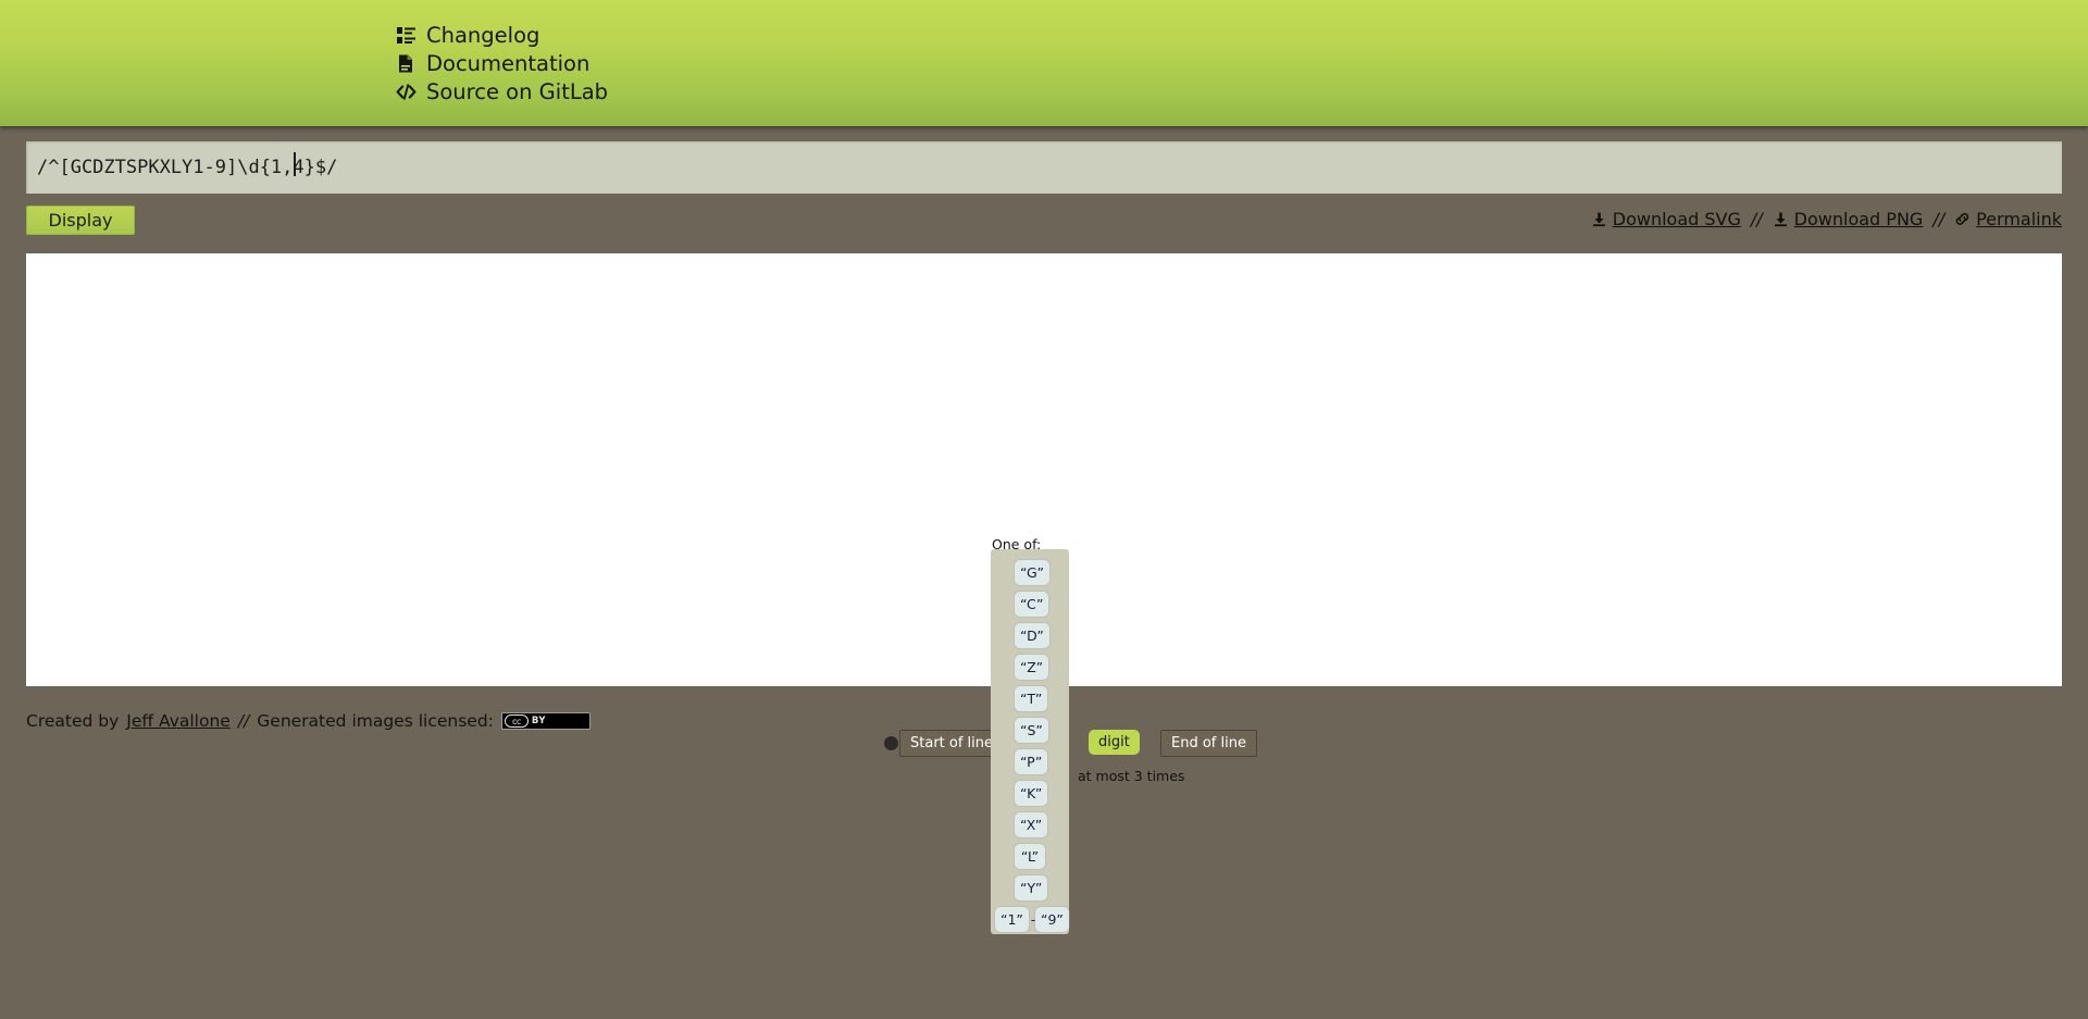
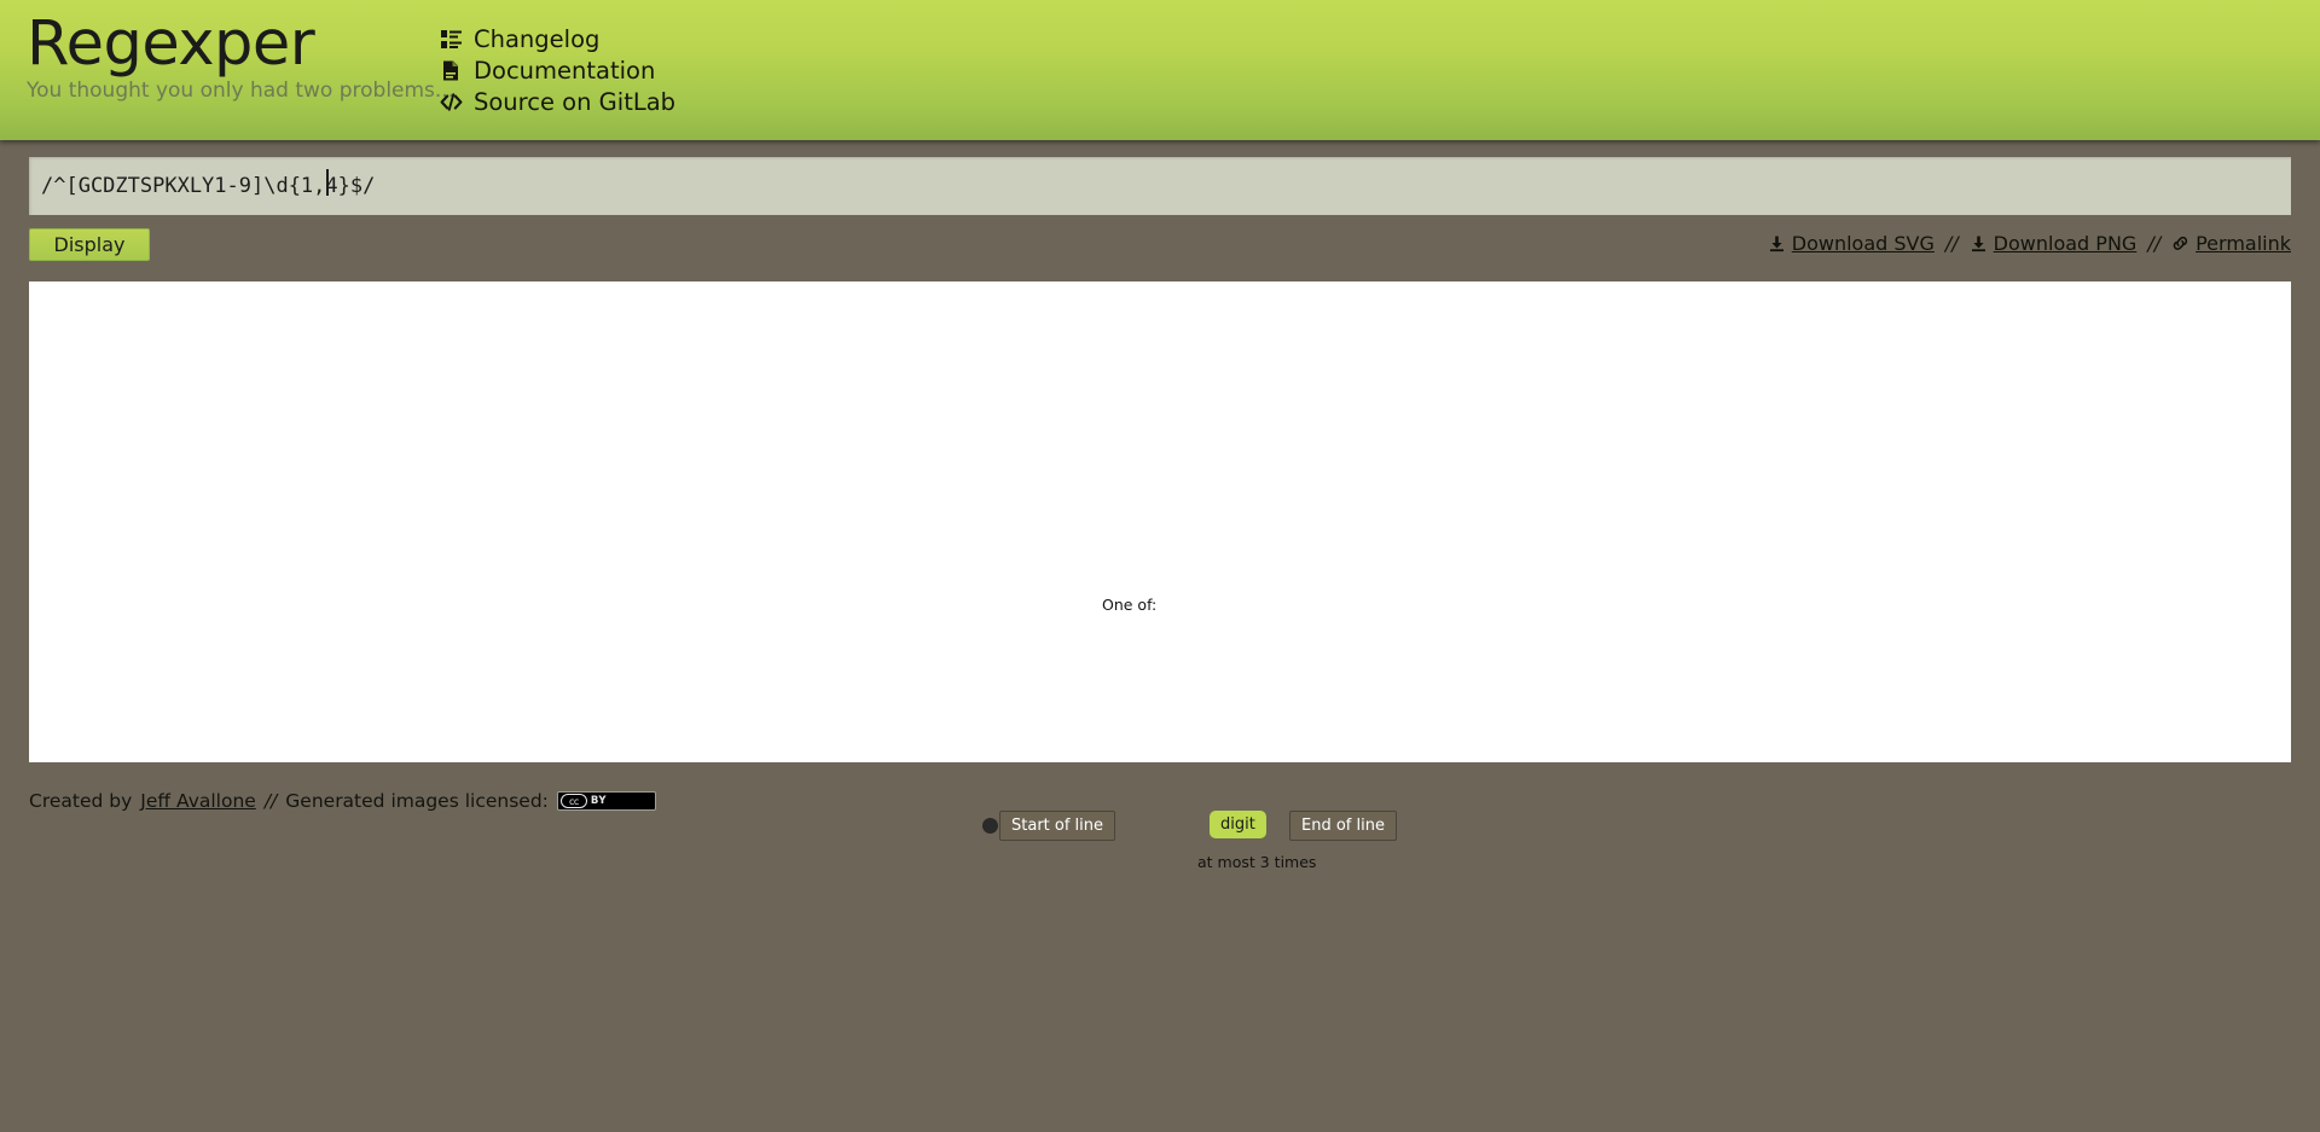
+ Regexper
+ You thought you only had two problems...
  Changelog
  Documentation
  Source on GitLab
  /^[GCDZTSPKXLY1-9]\d{1,4}$/
  Display
  Download SVG
  //
  Download PNG
  //
  Permalink
  Start of line
  One of:
- “G”
- “C”
- “D”
- “Z”
- “T”
- “S”
- “P”
- “K”
- “X”
- “L”
- “Y”
- “1”
- -
- “9”
  digit
  at most 3 times
  End of line
  Created by
  Jeff Avallone
  //
  Generated images licensed:
  cc
  BY
